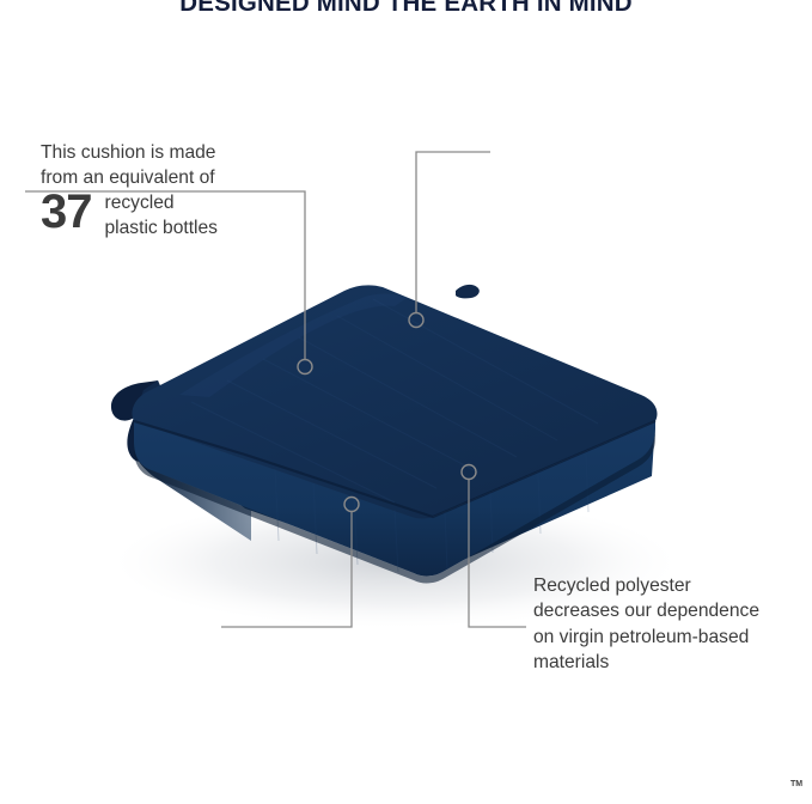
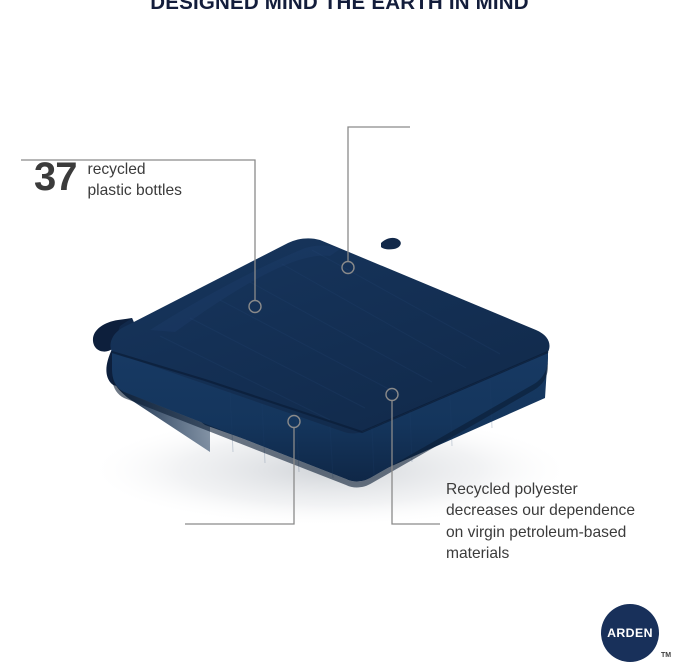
  DESIGNED MIND THE EARTH IN MIND
- This cushion is made
- from an equivalent of
  37
  recycled
  plastic bottles
  Recycled polyester
  decreases our dependence
  on virgin petroleum-based
  materials
+ ARDEN
